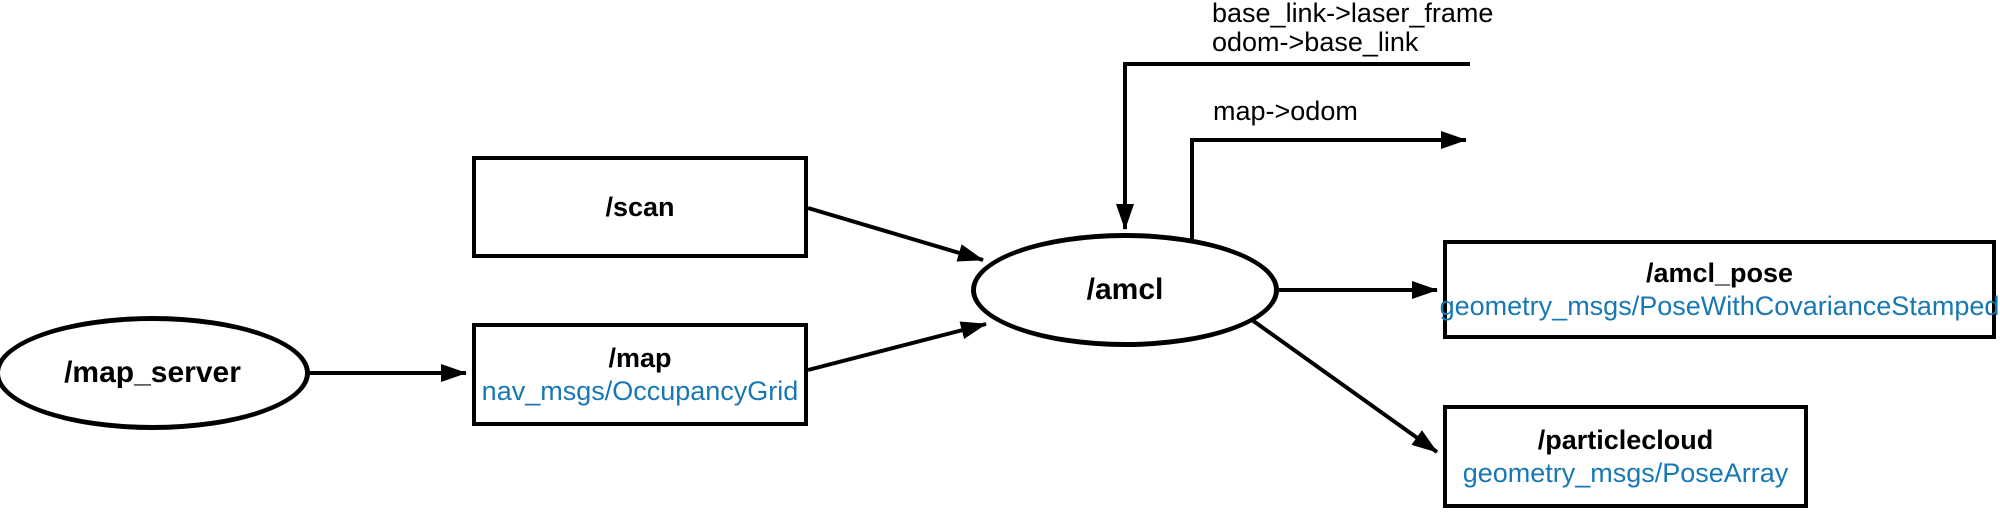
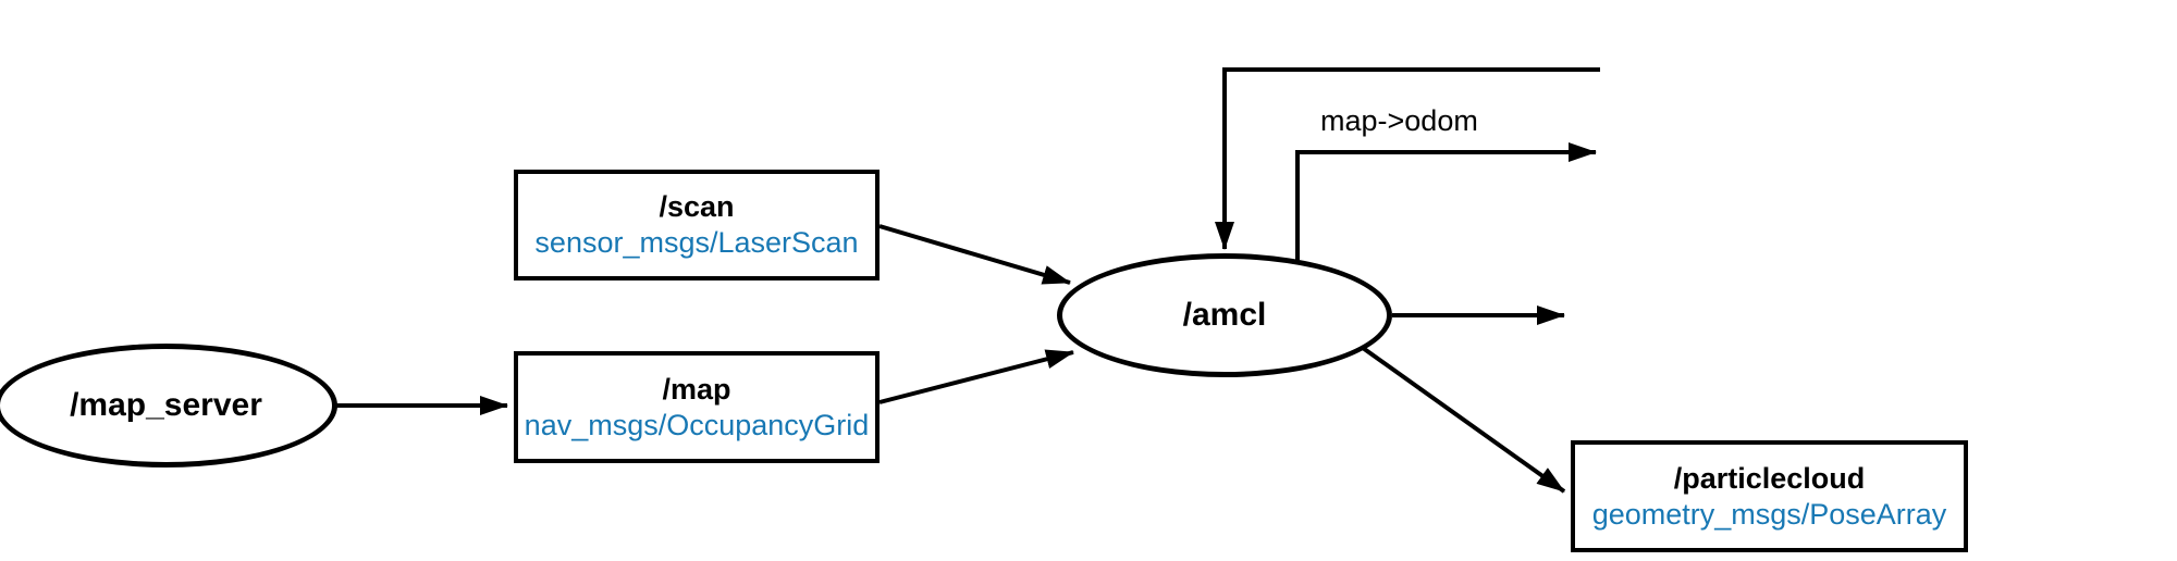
  /map_server
  /scan
+ sensor_msgs/LaserScan
  /map
  nav_msgs/OccupancyGrid
  /amcl
- /amcl_pose
- geometry_msgs/PoseWithCovarianceStamped
  /particlecloud
  geometry_msgs/PoseArray
- base_link->laser_frame
- odom->base_link
  map->odom
